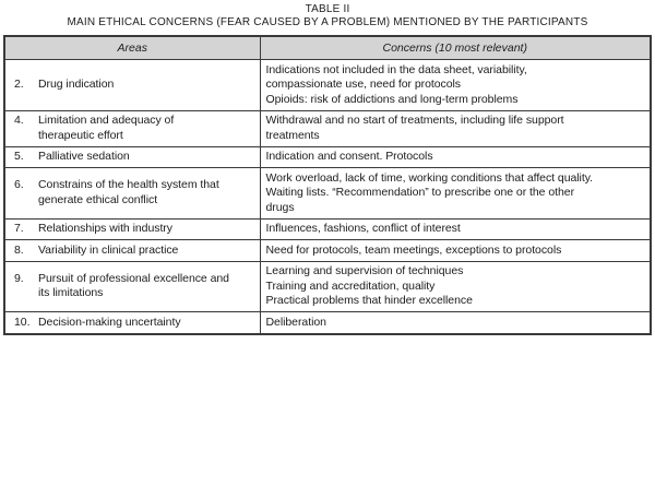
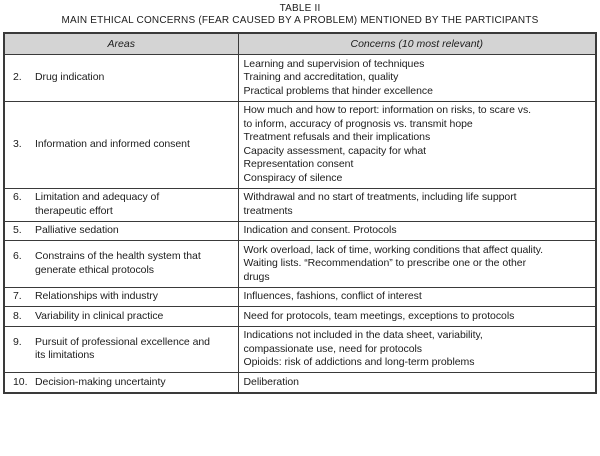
  TABLE II
  MAIN ETHICAL CONCERNS (FEAR CAUSED BY A PROBLEM) MENTIONED BY THE PARTICIPANTS
  Areas	Concerns (10 most relevant)
- 2. Drug indication	Indications not included in the data sheet, variability, compassionate use, need for protocols Opioids: risk of addictions and long-term problems
+ 2. Drug indication	Learning and supervision of techniques Training and accreditation, quality Practical problems that hinder excellence
+ 3. Information and informed consent	How much and how to report: information on risks, to scare vs. to inform, accuracy of prognosis vs. transmit hope Treatment refusals and their implications Capacity assessment, capacity for what Representation consent Conspiracy of silence
- 4. Limitation and adequacy of therapeutic effort	Withdrawal and no start of treatments, including life support treatments
+ 6. Limitation and adequacy of therapeutic effort	Withdrawal and no start of treatments, including life support treatments
  5. Palliative sedation	Indication and consent. Protocols
- 6. Constrains of the health system that generate ethical conflict	Work overload, lack of time, working conditions that affect quality. Waiting lists. “Recommendation” to prescribe one or the other drugs
+ 6. Constrains of the health system that generate ethical protocols	Work overload, lack of time, working conditions that affect quality. Waiting lists. “Recommendation” to prescribe one or the other drugs
  7. Relationships with industry	Influences, fashions, conflict of interest
  8. Variability in clinical practice	Need for protocols, team meetings, exceptions to protocols
- 9. Pursuit of professional excellence and its limitations	Learning and supervision of techniques Training and accreditation, quality Practical problems that hinder excellence
+ 9. Pursuit of professional excellence and its limitations	Indications not included in the data sheet, variability, compassionate use, need for protocols Opioids: risk of addictions and long-term problems
  10. Decision-making uncertainty	Deliberation
